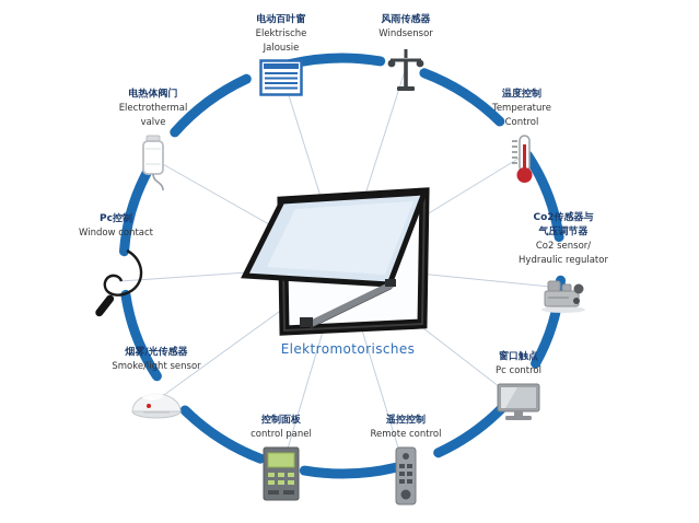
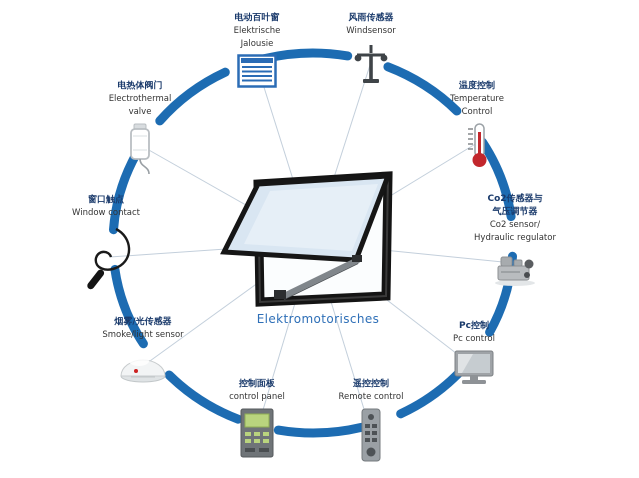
  Elektromotorisches
  电动百叶窗
  Elektrische
  Jalousie
  风雨传感器
  Windsensor
  温度控制
  Temperature
  Control
  Co2传感器与
  气压调节器
  Co2 sensor/
  Hydraulic regulator
- 窗口触点
+ Pc控制
  Pc control
  遥控控制
  Remote control
  控制面板
  control panel
  烟雾/光传感器
  Smoke/light sensor
- Pc控制
+ 窗口触点
  Window contact
  电热体阀门
  Electrothermal
  valve
